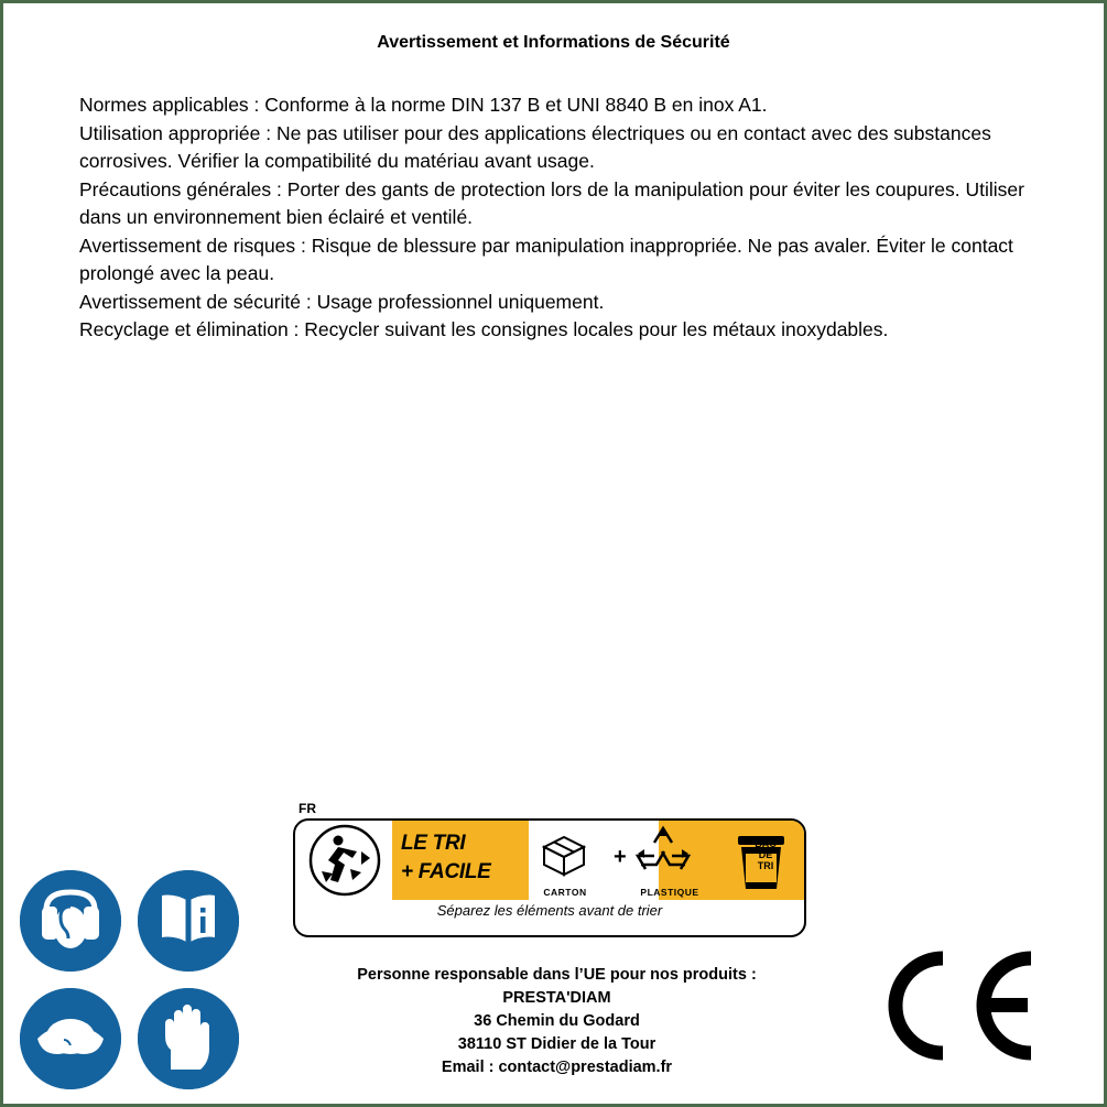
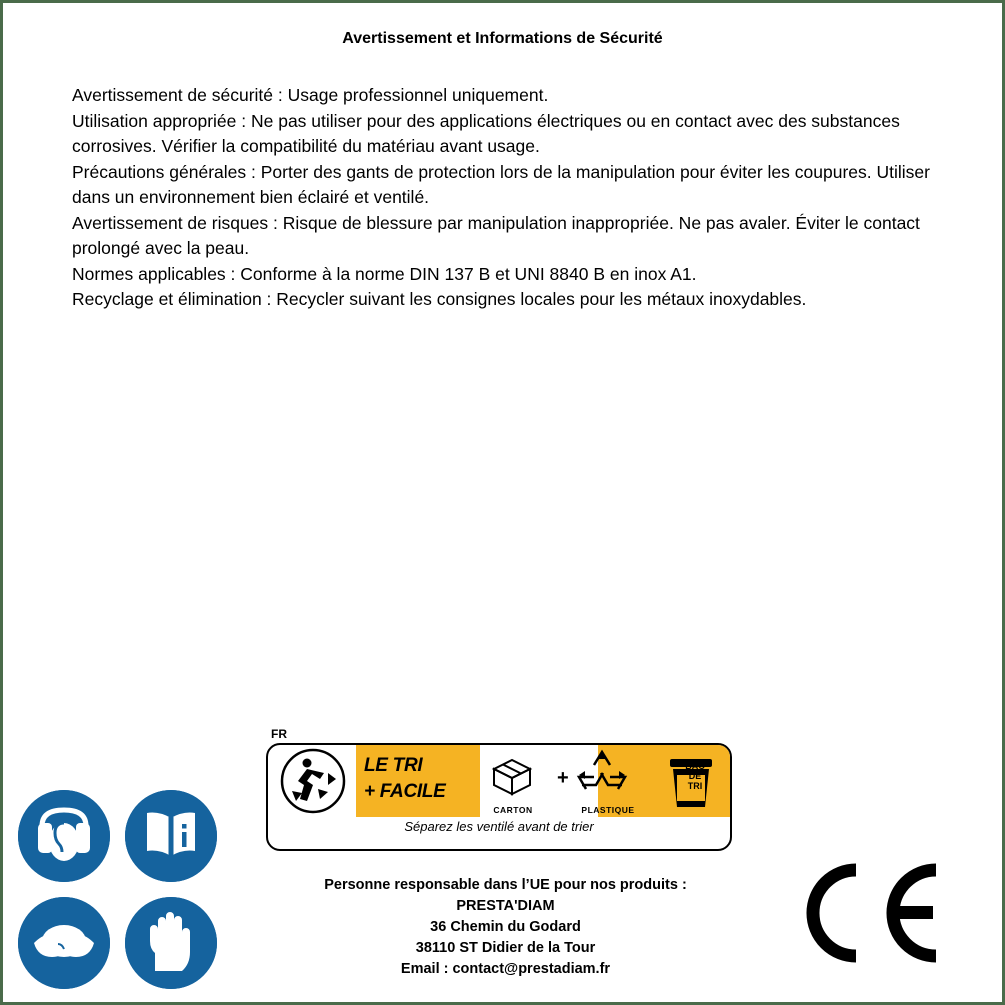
  Avertissement et Informations de Sécurité
- Normes applicables : Conforme à la norme DIN 137 B et UNI 8840 B en inox A1.
+ Avertissement de sécurité : Usage professionnel uniquement.
  Utilisation appropriée : Ne pas utiliser pour des applications électriques ou en contact avec des substances corrosives. Vérifier la compatibilité du matériau avant usage.
  Précautions générales : Porter des gants de protection lors de la manipulation pour éviter les coupures. Utiliser dans un environnement bien éclairé et ventilé.
  Avertissement de risques : Risque de blessure par manipulation inappropriée. Ne pas avaler. Éviter le contact prolongé avec la peau.
- Avertissement de sécurité : Usage professionnel uniquement.
+ Normes applicables : Conforme à la norme DIN 137 B et UNI 8840 B en inox A1.
  Recyclage et élimination : Recycler suivant les consignes locales pour les métaux inoxydables.
  FR
  LE TRI
  + FACILE
  CARTON
  +
  PLASTIQUE
  BAC
  DE
  TRI
- Séparez les éléments avant de trier
+ Séparez les ventilé avant de trier
  Personne responsable dans l’UE pour nos produits :
  PRESTA'DIAM
  36 Chemin du Godard
  38110 ST Didier de la Tour
  Email : contact@prestadiam.fr
